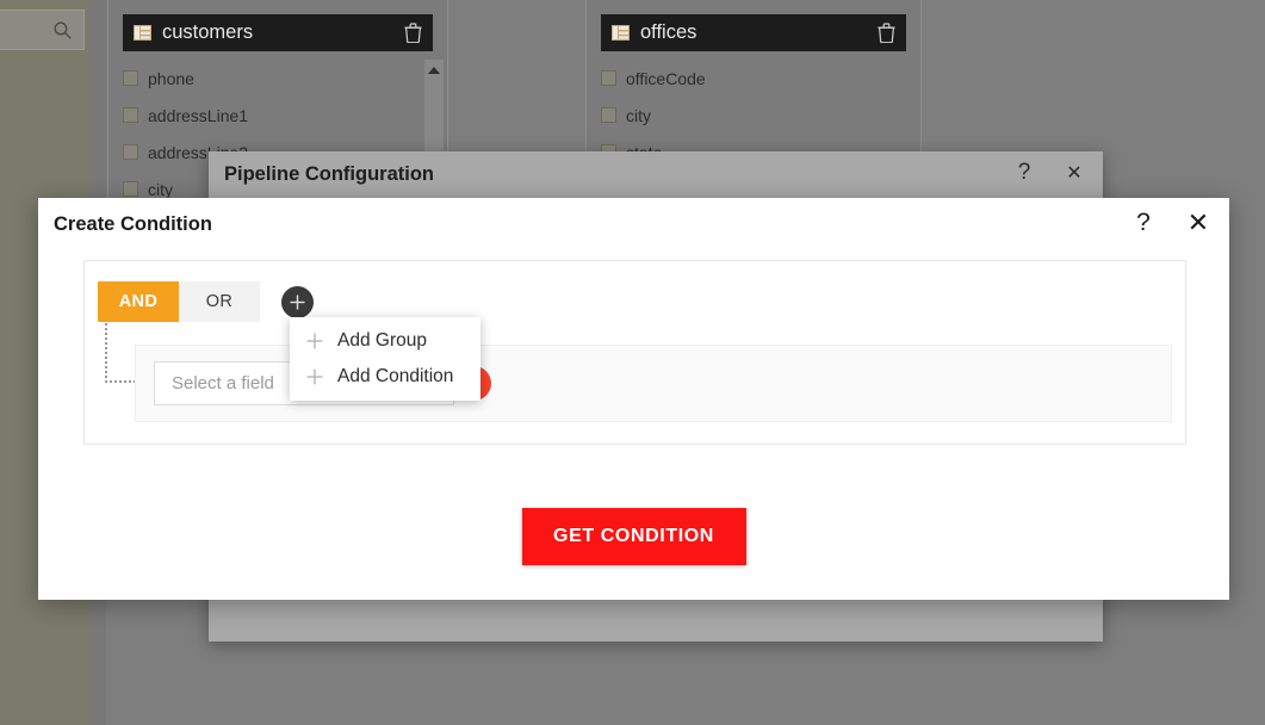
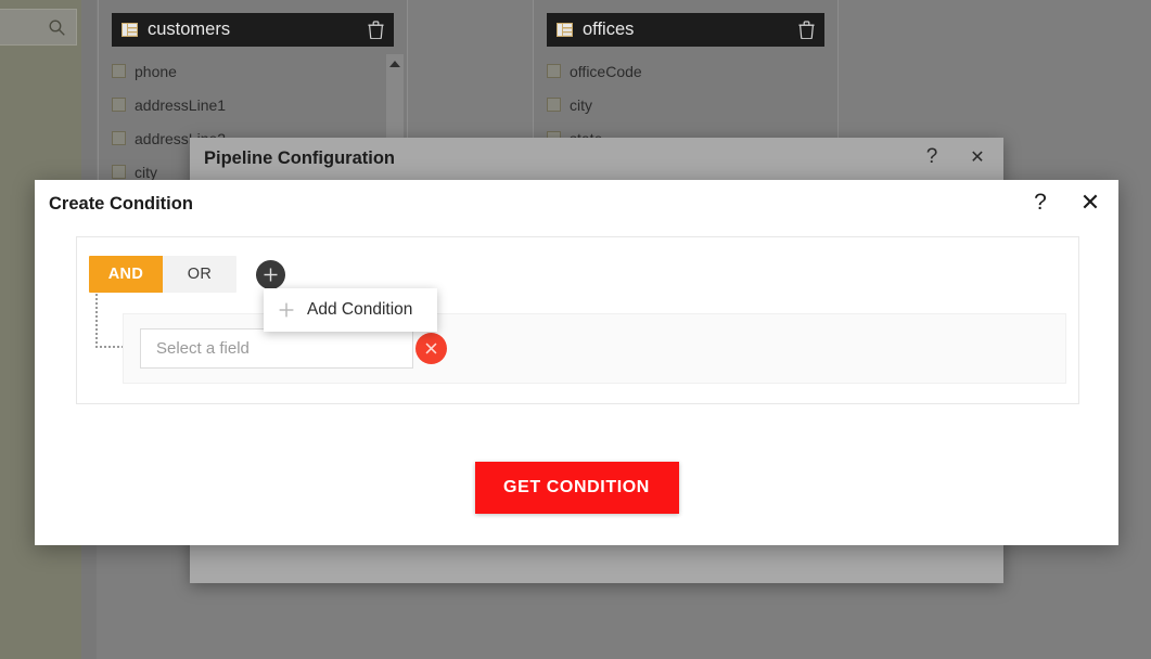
  customers
  phone
  addressLine1
  city
  offices
  officeCode
  city
  Pipeline Configuration
  ?
  ✕
  Create Condition
  ?
  ✕
  AND
  OR
  Select a field
  GET CONDITION
- Add Group
  Add Condition
